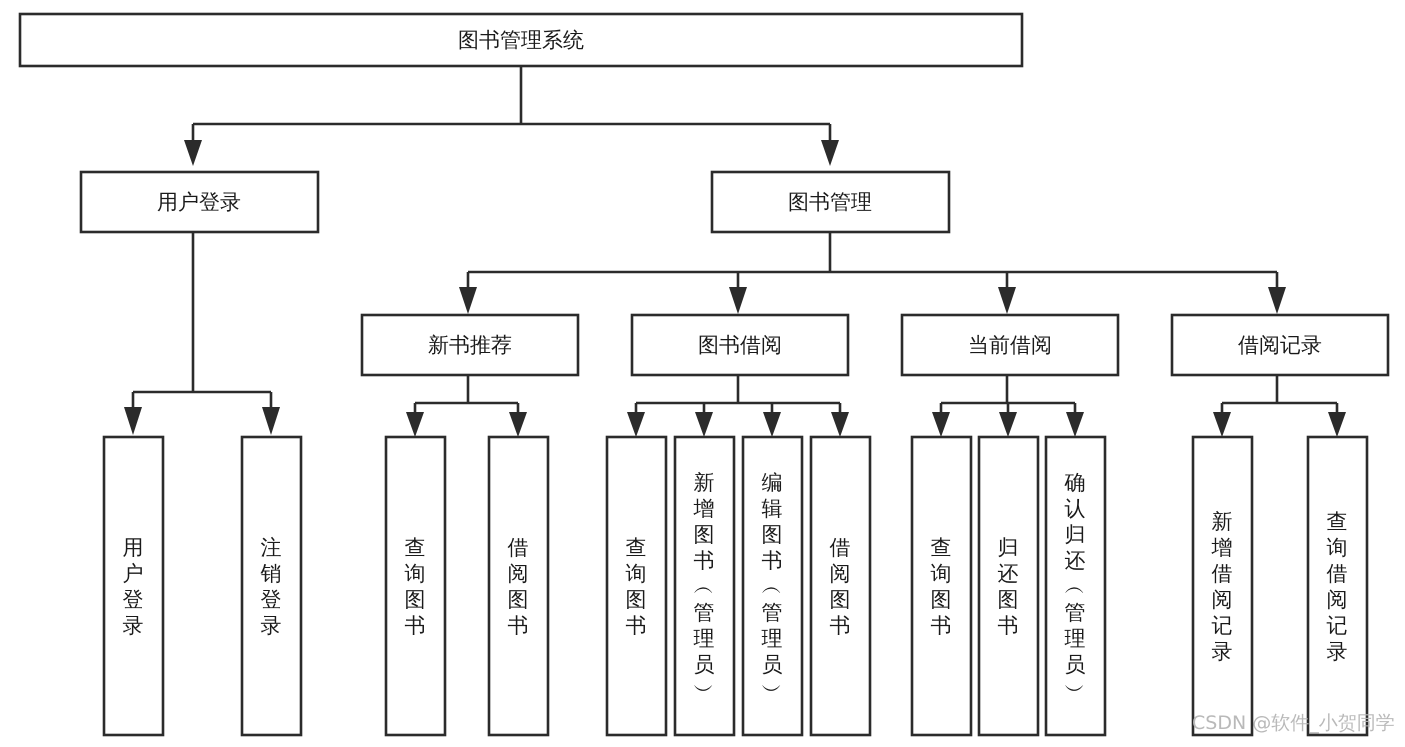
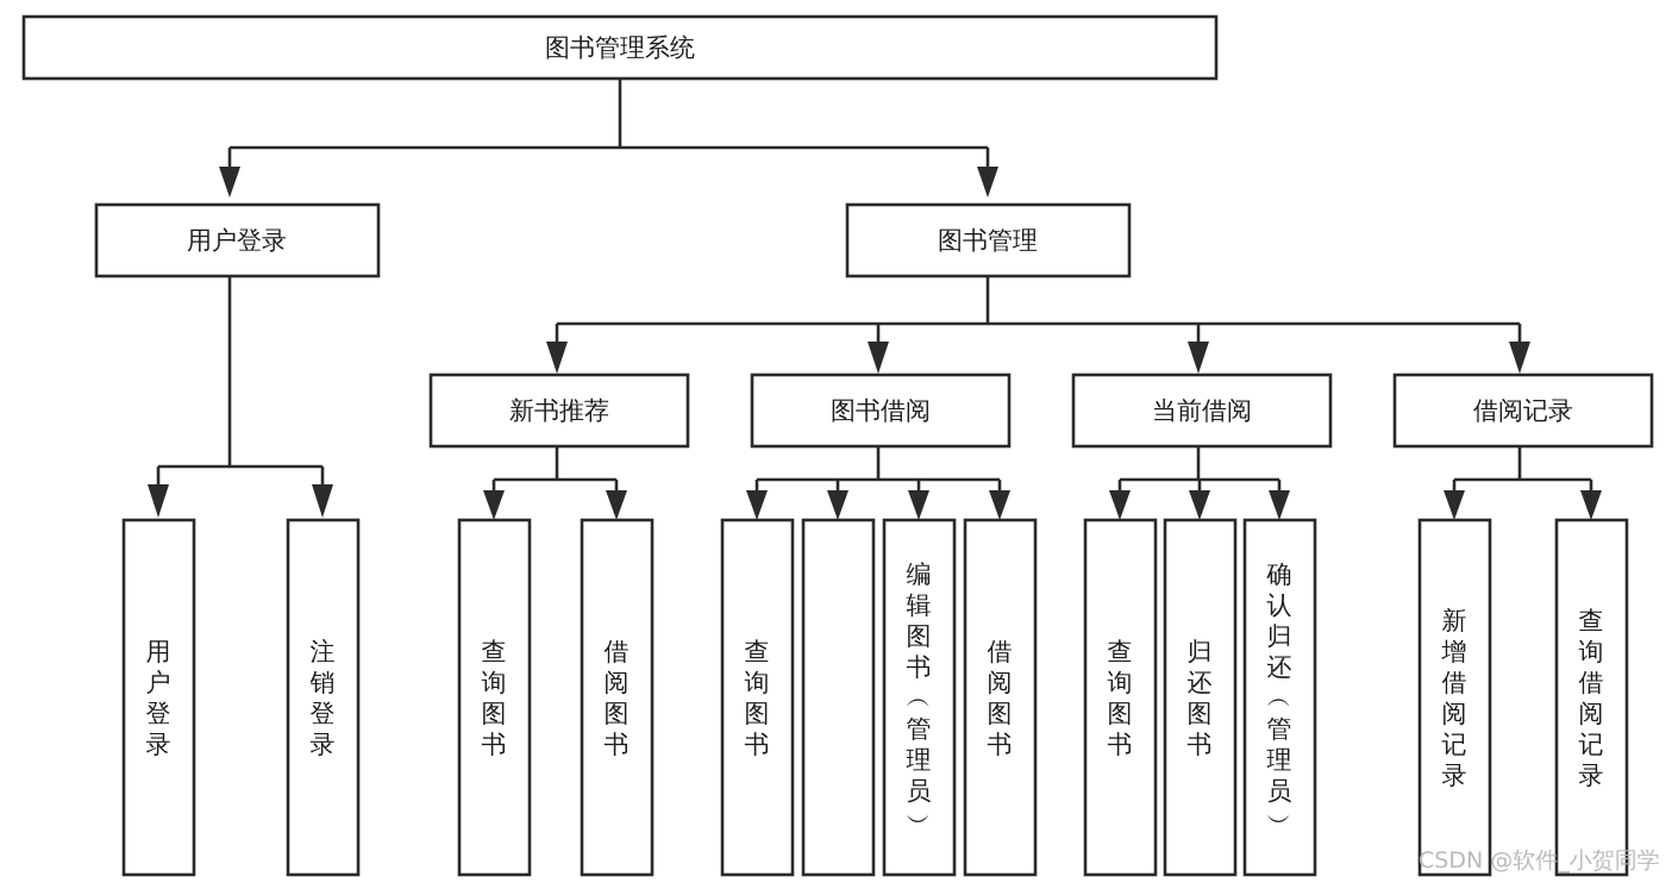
  图书管理系统
  用户登录
  图书管理
  新书推荐
  图书借阅
  当前借阅
  借阅记录
  用户登录
  注销登录
  查询图书
  借阅图书
  查询图书
- 新增图书 ︵ 管理员 ︶
  编辑图书 ︵ 管理员 ︶
  借阅图书
  查询图书
  归还图书
  确认归还 ︵ 管理员 ︶
  新增借阅记录
  查询借阅记录
  CSDN @软件_小贺同学
